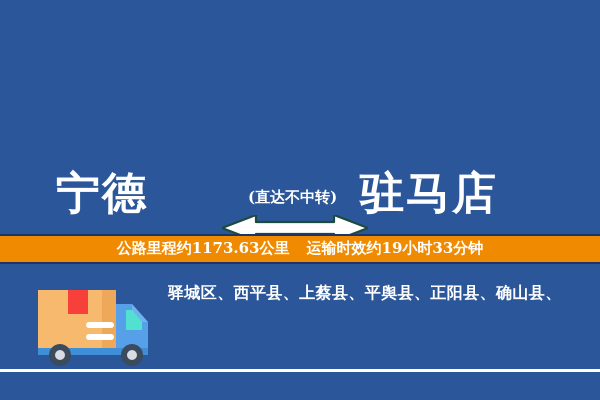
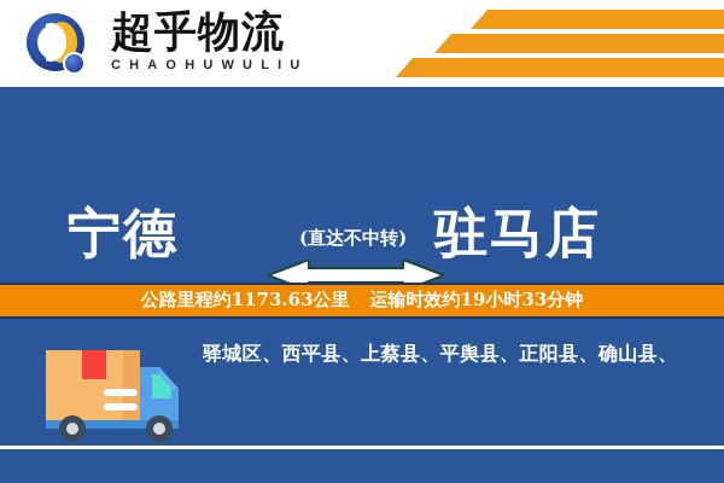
+ 超乎物流
+ CHAOHUWULIU
  宁德
  (直达不中转)
  驻马店
  公路里程约1173.63公里
  运输时效约19小时33分钟
  驿城区、西平县、上蔡县、平舆县、正阳县、确山县、
